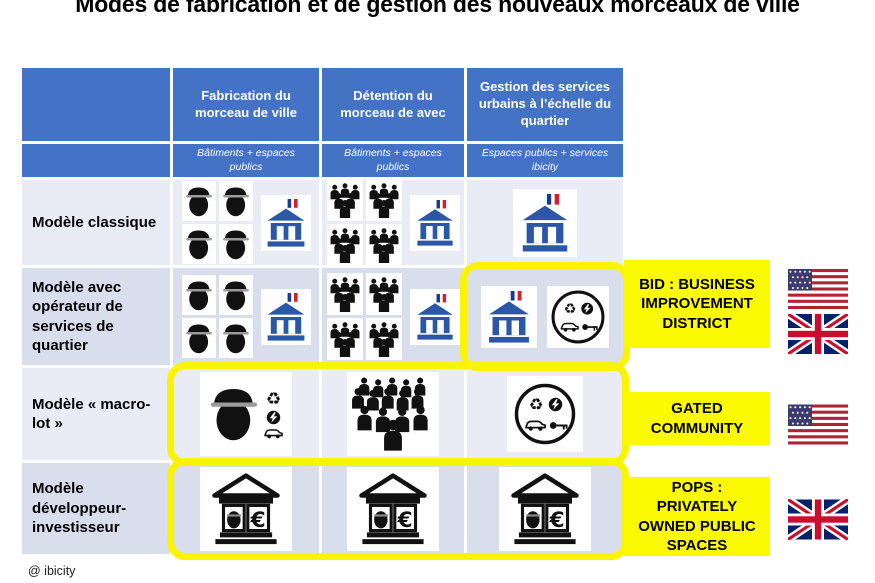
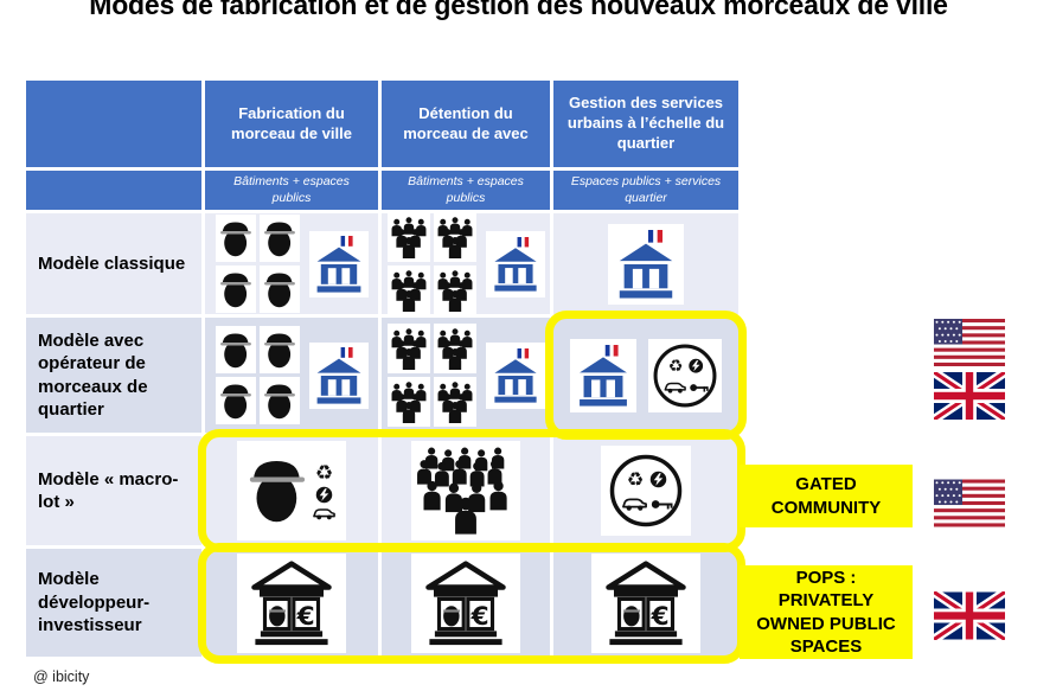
  Modes de fabrication et de gestion des nouveaux morceaux de ville
  Fabrication du morceau de ville
  Détention du morceau de avec
  Gestion des services urbains à l’échelle du quartier
  Bâtiments + espaces publics
  Bâtiments + espaces publics
- Espaces publics + services ibicity
+ Espaces publics + services quartier
  Modèle classique
- Modèle avec opérateur de services de quartier
+ Modèle avec opérateur de morceaux de quartier
  Modèle « macro-lot »
  Modèle développeur-investisseur
- BID : BUSINESS IMPROVEMENT DISTRICT
  GATED COMMUNITY
  POPS : PRIVATELY OWNED PUBLIC SPACES
  @ ibicity
